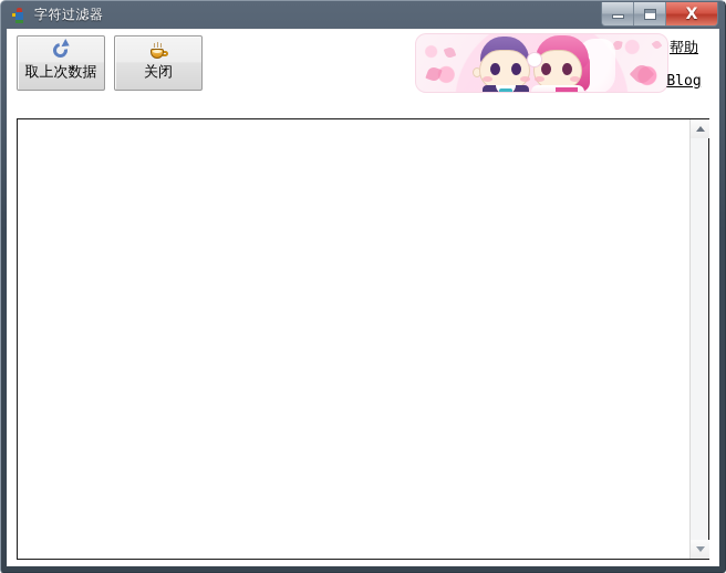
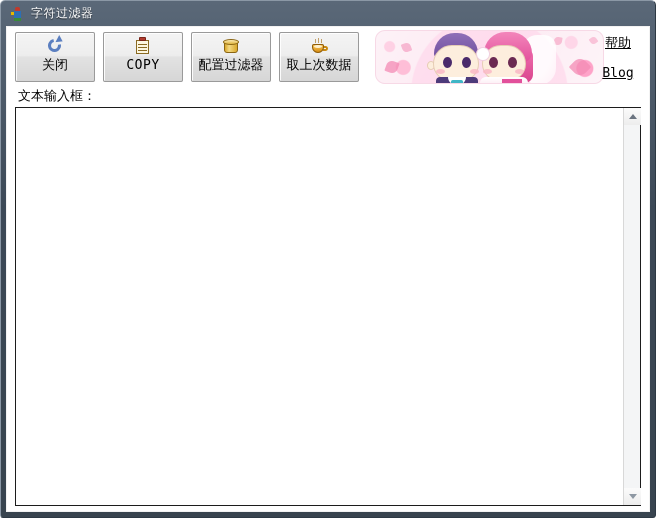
  字符过滤器
- X
- 取上次数据
+ 关闭
+ COPY
+ 配置过滤器
- 关闭
+ 取上次数据
  帮助
  Blog
+ 文本输入框：
